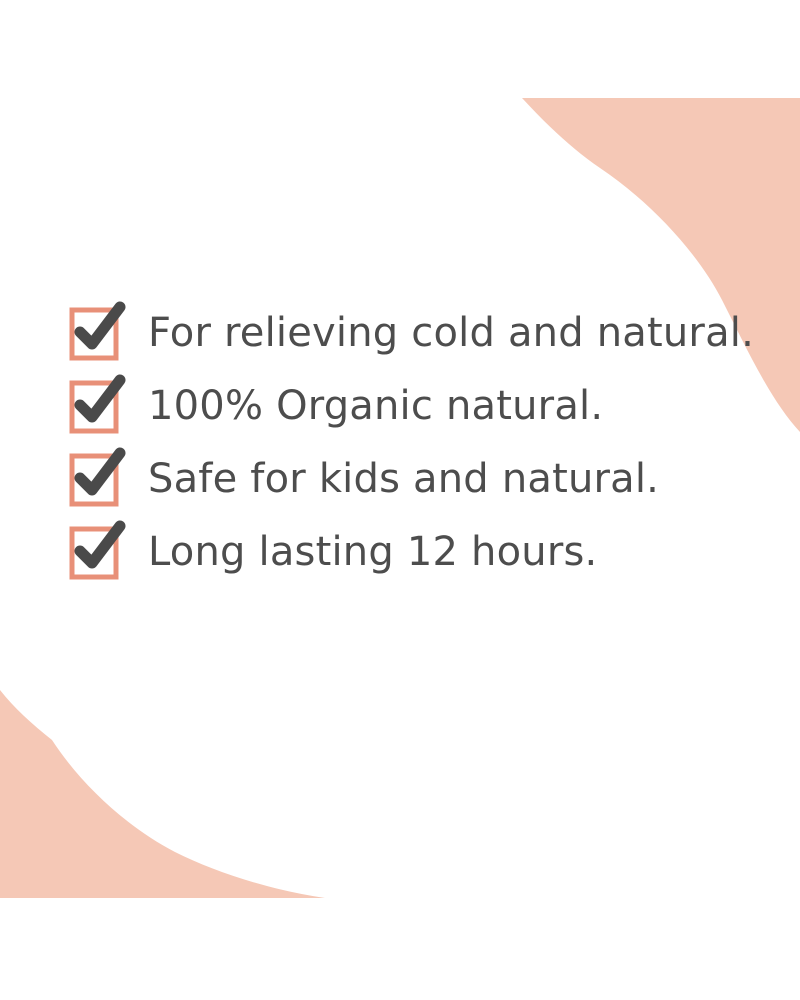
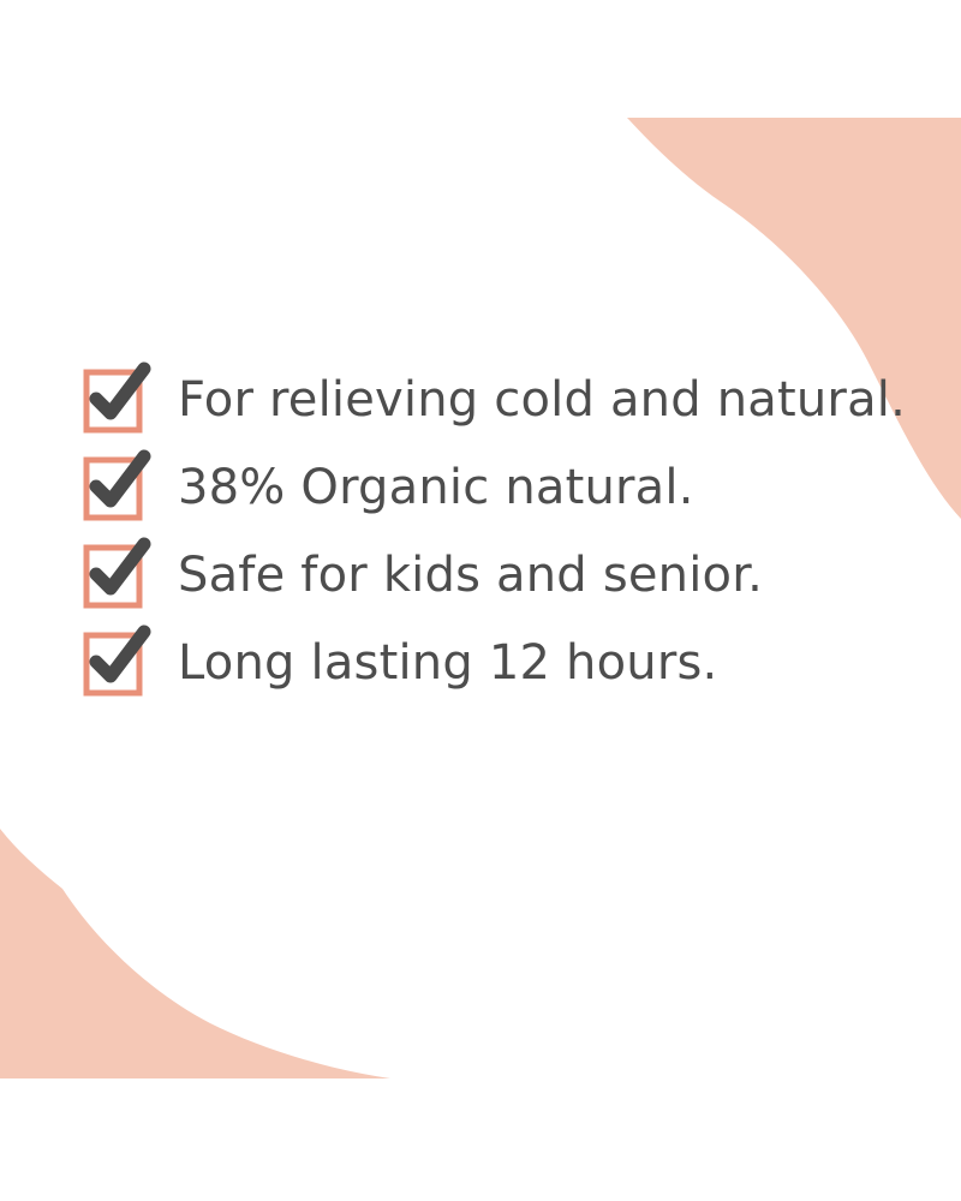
  For relieving cold and natural.
- 100% Organic natural.
+ 38% Organic natural.
- Safe for kids and natural.
+ Safe for kids and senior.
  Long lasting 12 hours.
